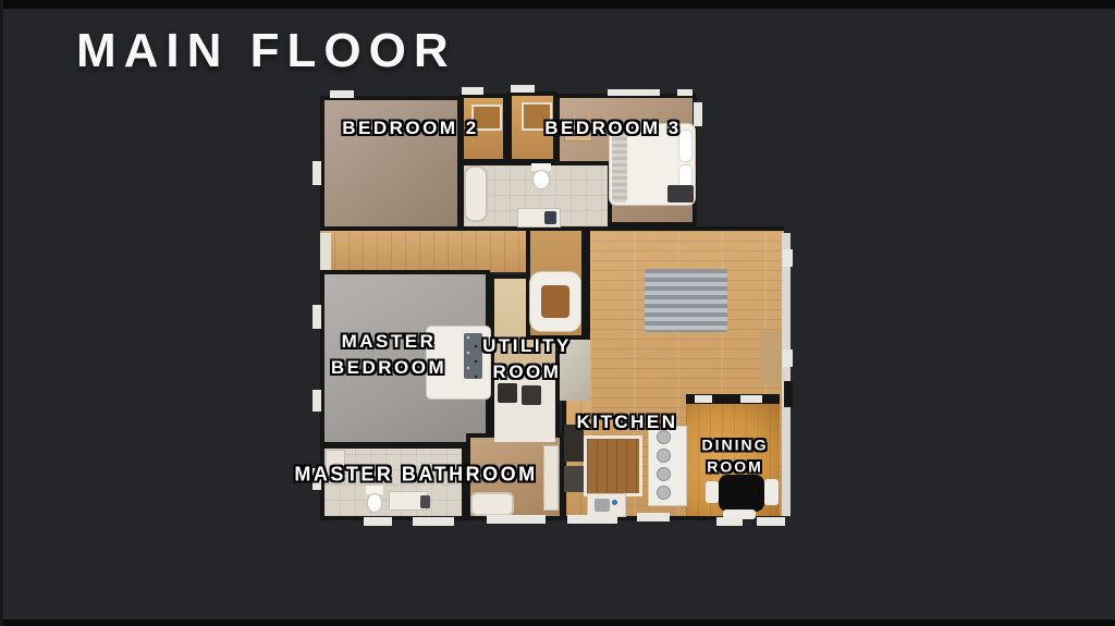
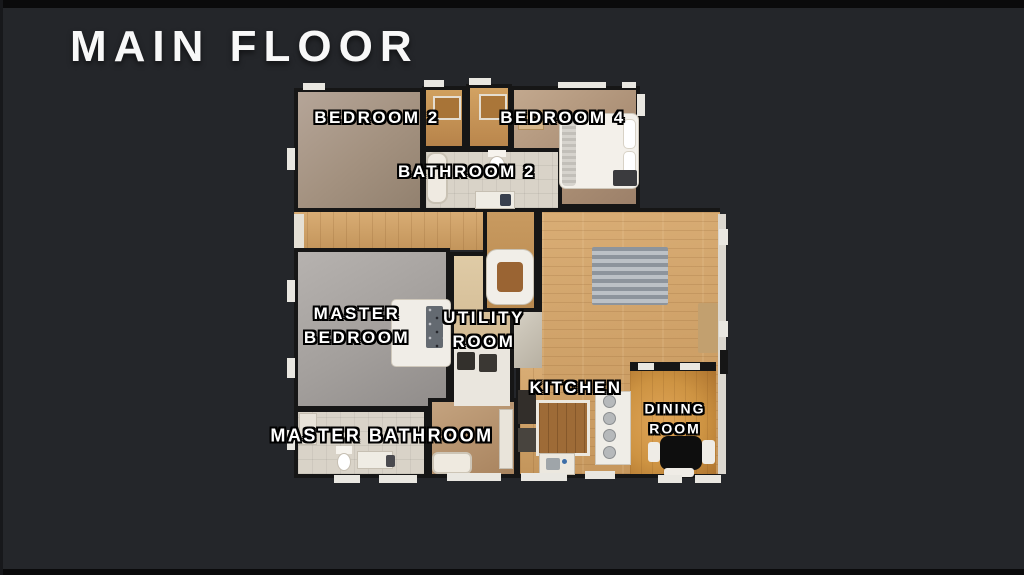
  MAIN FLOOR
  BEDROOM 2
- BEDROOM 3
+ BEDROOM 4
+ BATHROOM 2
  MASTER
  BEDROOM
  UTILITY
  ROOM
  KITCHEN
  DINING
  ROOM
  MASTER BATHROOM
